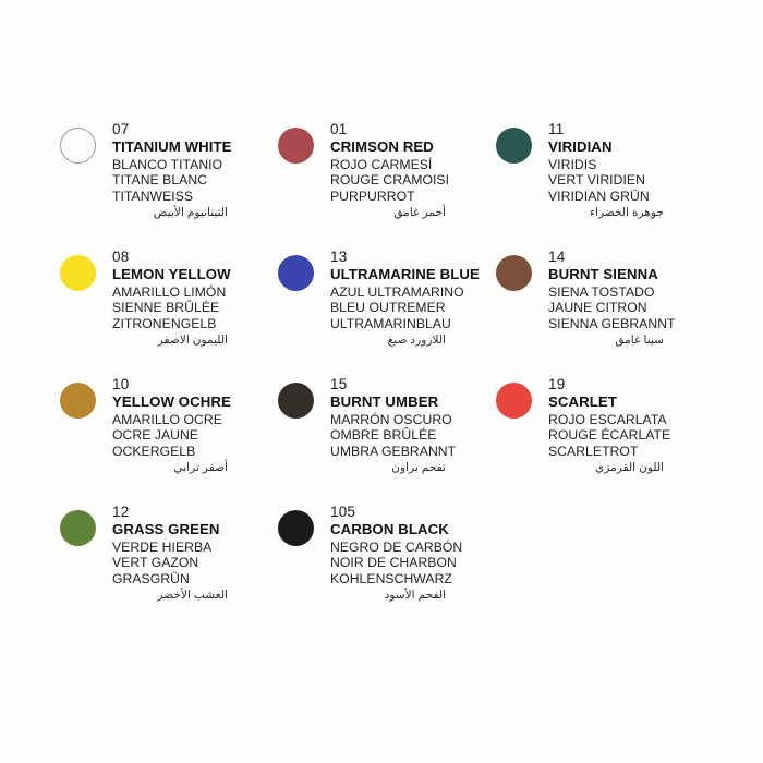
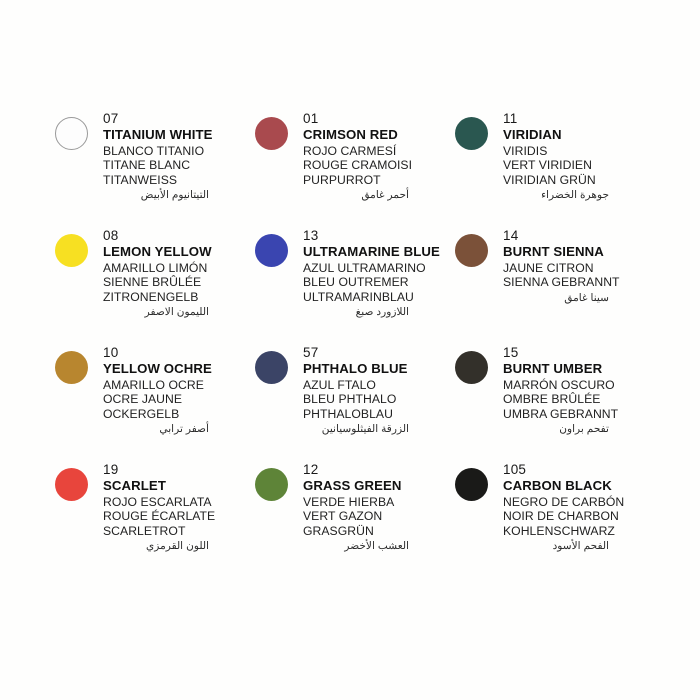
  07
  TITANIUM WHITE
  BLANCO TITANIO
  TITANE BLANC
  TITANWEISS
  التيتانيوم الأبيض
  01
  CRIMSON RED
  ROJO CARMESÍ
  ROUGE CRAMOISI
  PURPURROT
  أحمر غامق
  11
  VIRIDIAN
  VIRIDIS
  VERT VIRIDIEN
  VIRIDIAN GRÜN
  جوهرة الخضراء
  08
  LEMON YELLOW
  AMARILLO LIMÓN
  SIENNE BRÛLÉE
  ZITRONENGELB
  الليمون الاصفر
  13
  ULTRAMARINE BLUE
  AZUL ULTRAMARINO
  BLEU OUTREMER
  ULTRAMARINBLAU
  اللازورد صبغ
  14
  BURNT SIENNA
- SIENA TOSTADO
  JAUNE CITRON
  SIENNA GEBRANNT
  سينا غامق
  10
  YELLOW OCHRE
  AMARILLO OCRE
  OCRE JAUNE
  OCKERGELB
  أصفر ترابي
+ 57
+ PHTHALO BLUE
+ AZUL FTALO
+ BLEU PHTHALO
+ PHTHALOBLAU
+ الزرقة الفيثلوسيانين
  15
  BURNT UMBER
  MARRÓN OSCURO
  OMBRE BRÛLÉE
  UMBRA GEBRANNT
  تفحم براون
  19
  SCARLET
  ROJO ESCARLATA
  ROUGE ÉCARLATE
  SCARLETROT
  اللون القرمزي
  12
  GRASS GREEN
  VERDE HIERBA
  VERT GAZON
  GRASGRÜN
  العشب الأخضر
  105
  CARBON BLACK
  NEGRO DE CARBÓN
  NOIR DE CHARBON
  KOHLENSCHWARZ
  الفحم الأسود
